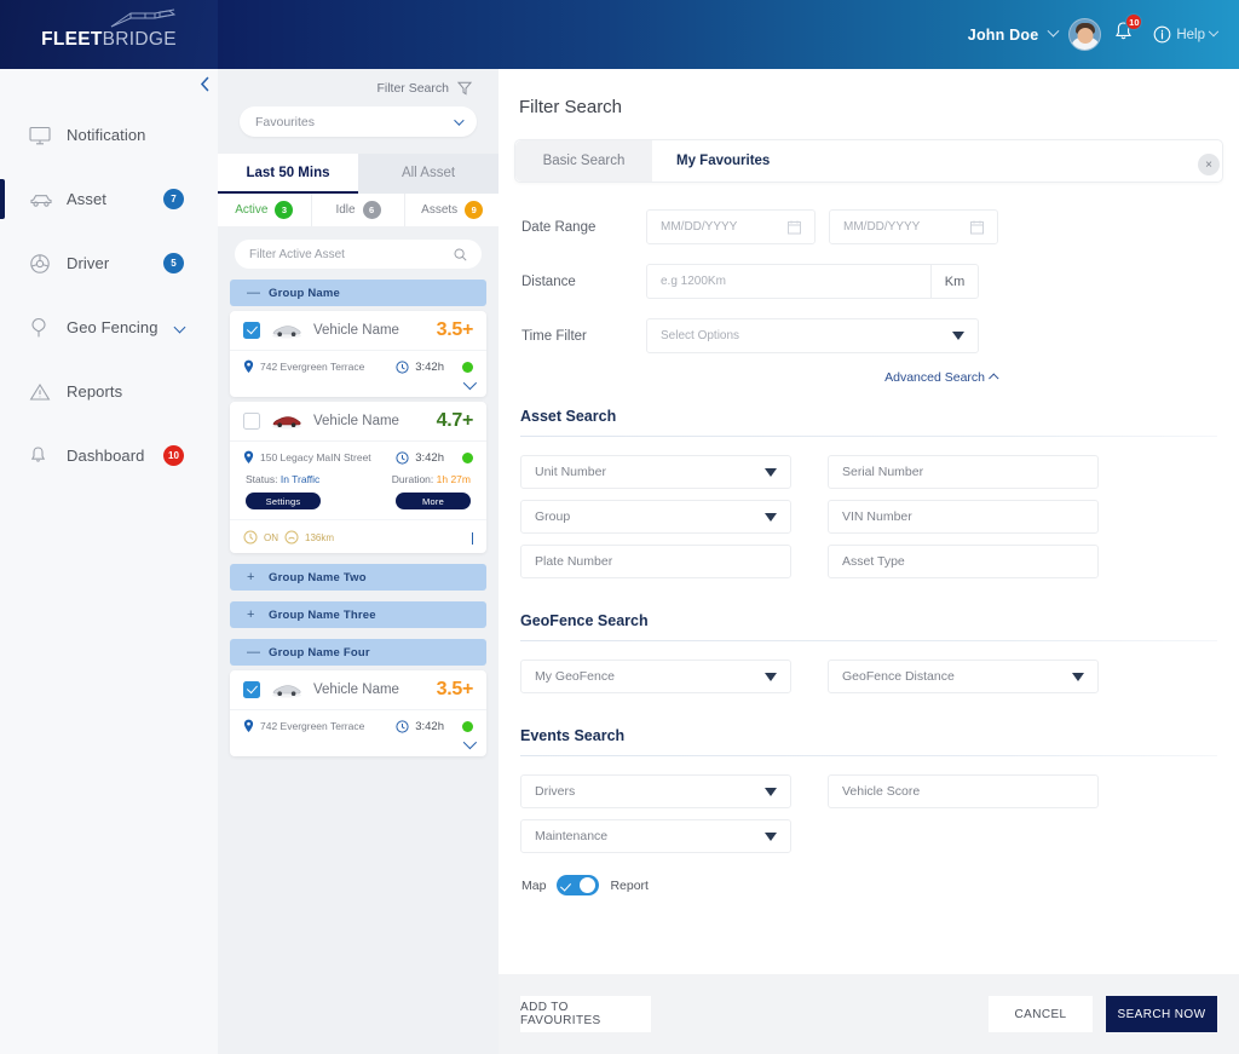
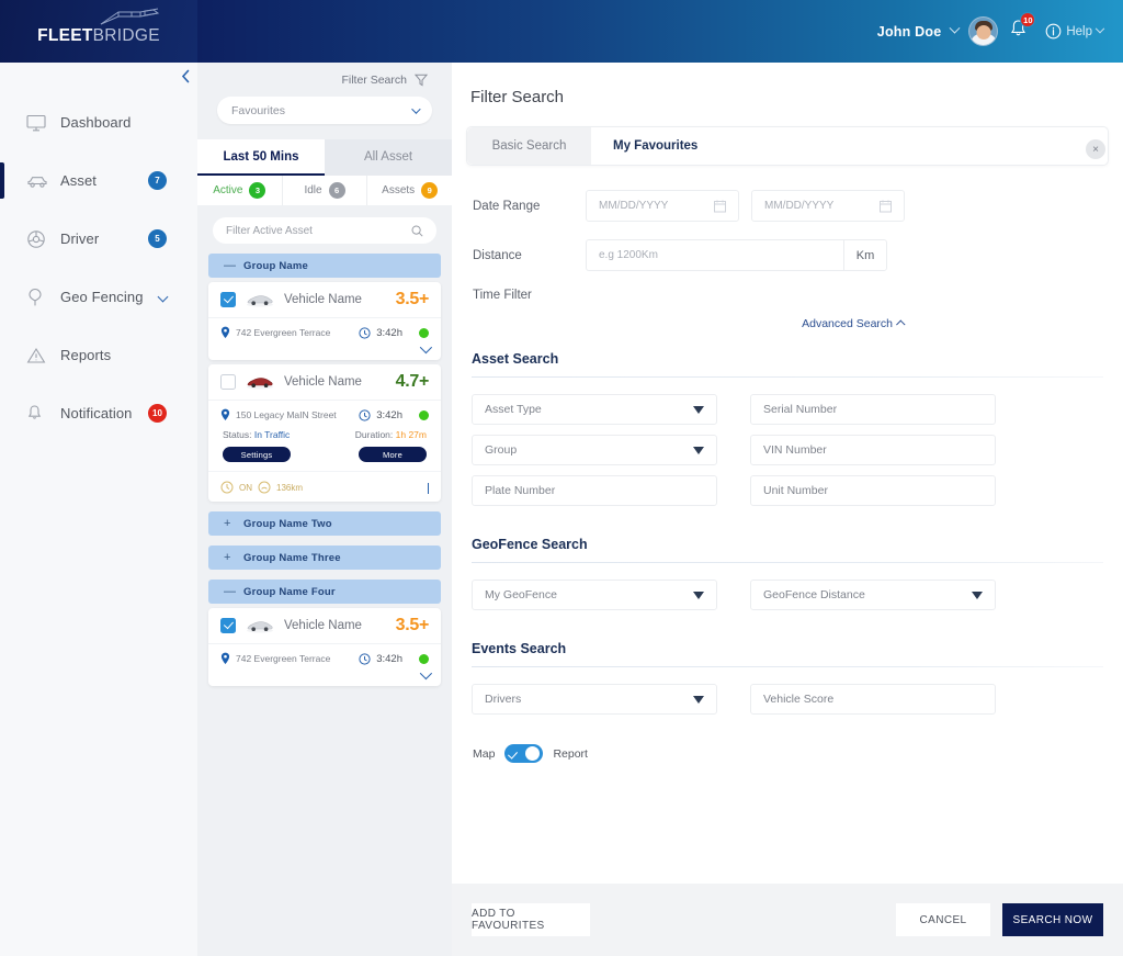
  FLEETBRIDGE
  John Doe
  10
  Help
- Notification
+ Dashboard
  Asset
  7
  Driver
  5
  Geo Fencing
  Reports
- Dashboard
+ Notification
  10
  Filter Search
  Favourites
  Last 50 Mins
  All Asset
  Active
  3
  Idle
  6
  Assets
  9
  Filter Active Asset
  —
  Group Name
  Vehicle Name
  3.5+
  742 Evergreen Terrace
  3:42h
  Vehicle Name
  4.7+
  150 Legacy MaIN Street
  3:42h
  Status: In Traffic
  Duration: 1h 27m
  Settings
  More
  ON
  136km
  +
  Group Name Two
  +
  Group Name Three
  —
  Group Name Four
  Vehicle Name
  3.5+
  742 Evergreen Terrace
  3:42h
  Filter Search
  ×
  Basic Search
  My Favourites
  Date Range
  MM/DD/YYYY
  MM/DD/YYYY
  Distance
  e.g 1200Km
  Km
  Time Filter
- Select Options
  Advanced Search
  Asset Search
- Unit Number
+ Asset Type
  Serial Number
  Group
  VIN Number
  Plate Number
- Asset Type
+ Unit Number
  GeoFence Search
  My GeoFence
  GeoFence Distance
  Events Search
  Drivers
  Vehicle Score
- Maintenance
  Map
  Report
  ADD TO FAVOURITES
  CANCEL
  SEARCH NOW
